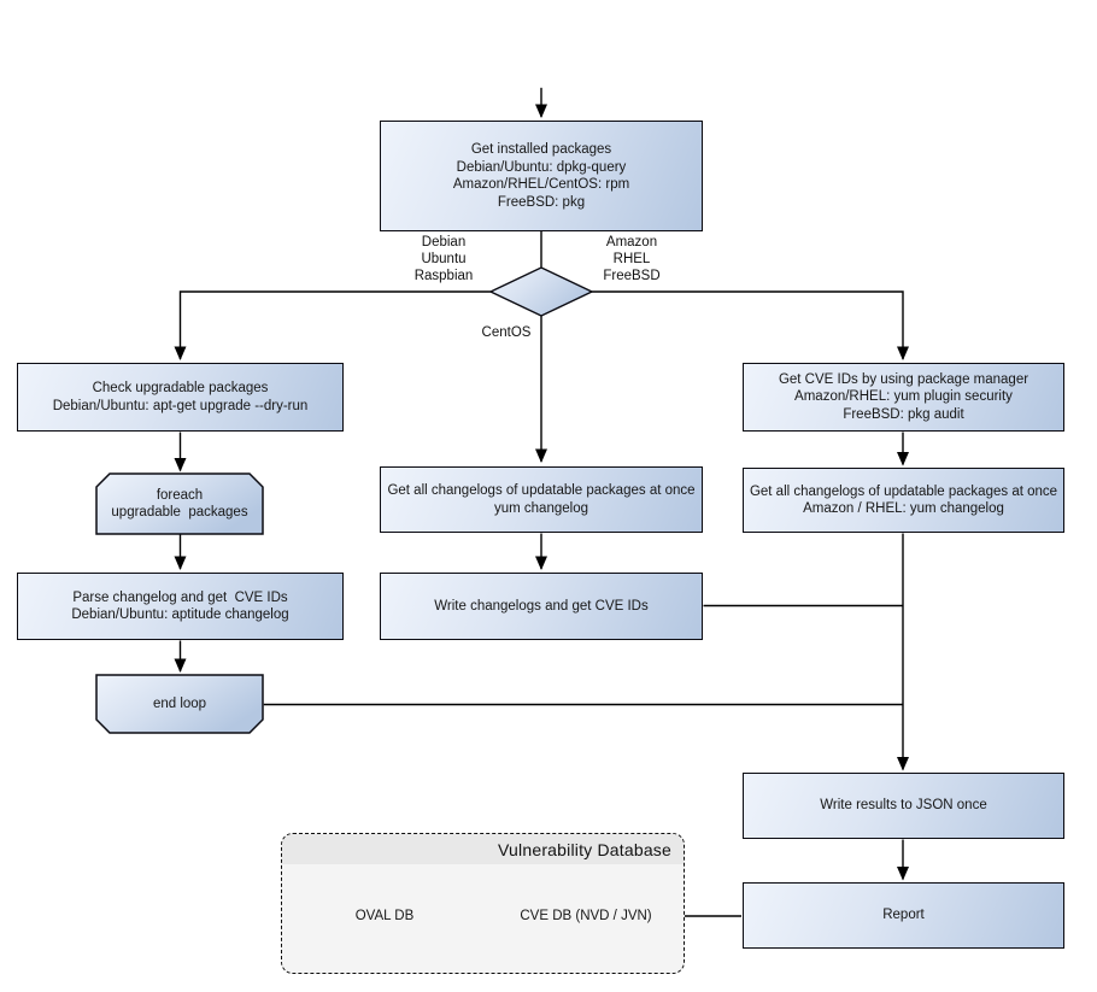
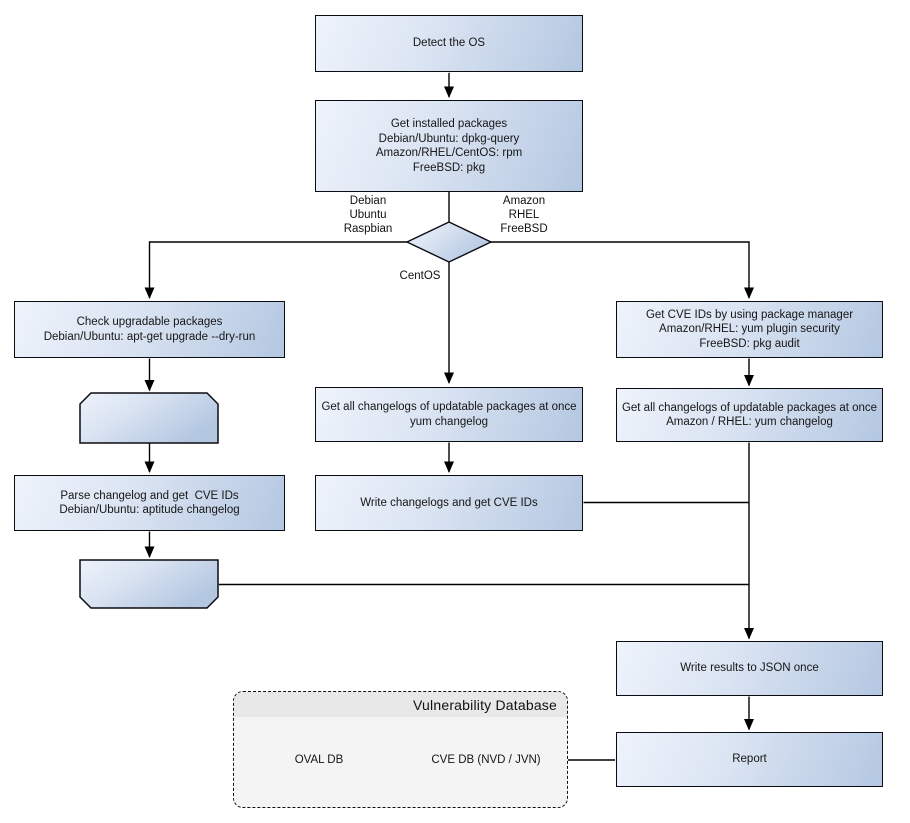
  Vulnerability Database
+ Detect the OS
  Get installed packages
  Debian/Ubuntu: dpkg-query
  Amazon/RHEL/CentOS: rpm
  FreeBSD: pkg
  Check upgradable packages
  Debian/Ubuntu: apt-get upgrade --dry-run
  Parse changelog and get CVE IDs
  Debian/Ubuntu: aptitude changelog
  Get all changelogs of updatable packages at once
  yum changelog
  Write changelogs and get CVE IDs
  Get CVE IDs by using package manager
  Amazon/RHEL: yum plugin security
  FreeBSD: pkg audit
  Get all changelogs of updatable packages at once
  Amazon / RHEL: yum changelog
  Write results to JSON once
  Report
- foreach
- upgradable packages
- end loop
  OVAL DB
  CVE DB (NVD / JVN)
  Debian
  Ubuntu
  Raspbian
  Amazon
  RHEL
  FreeBSD
  CentOS
